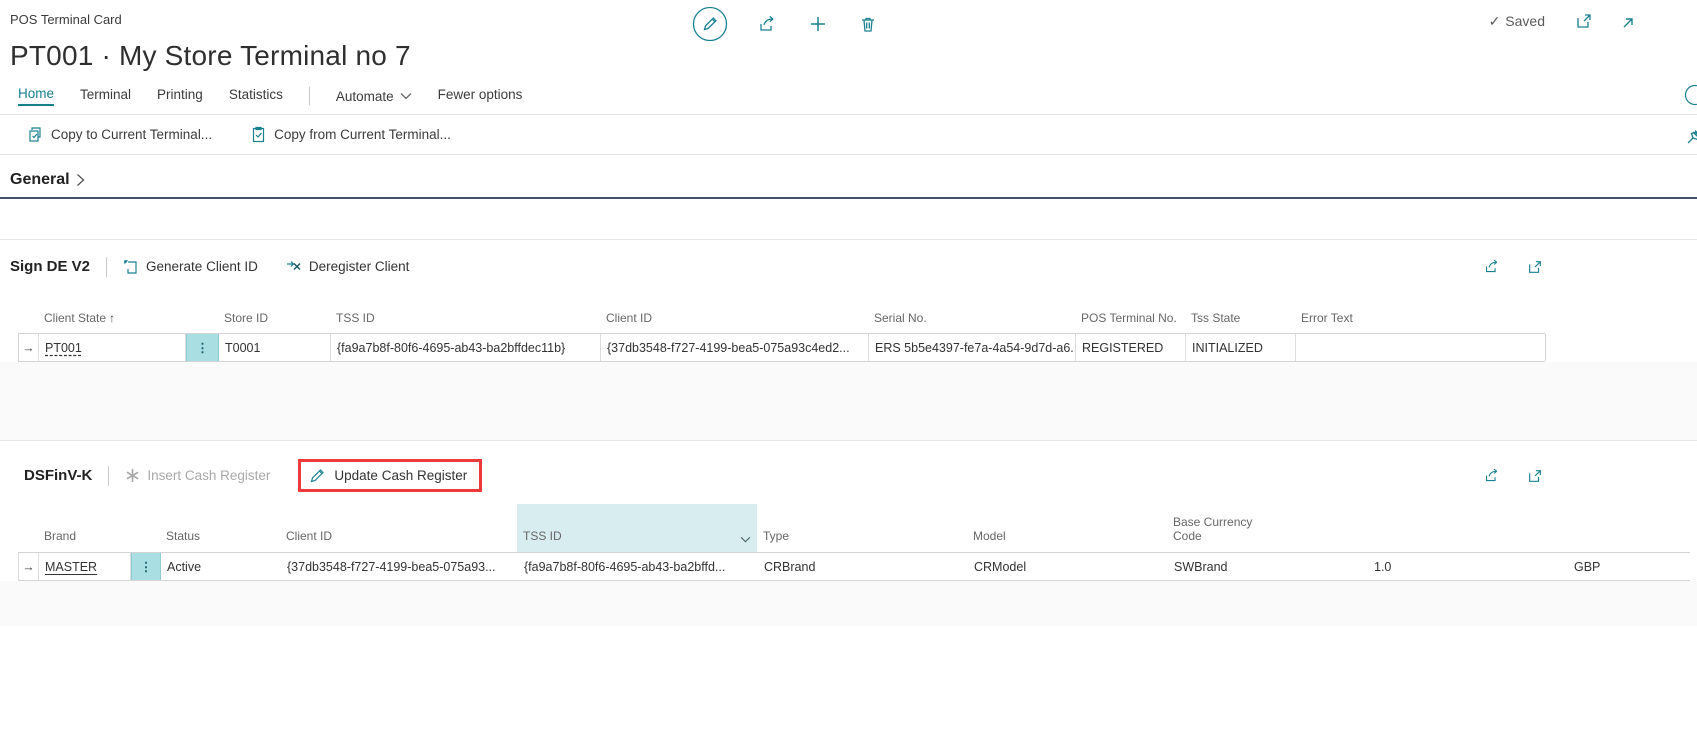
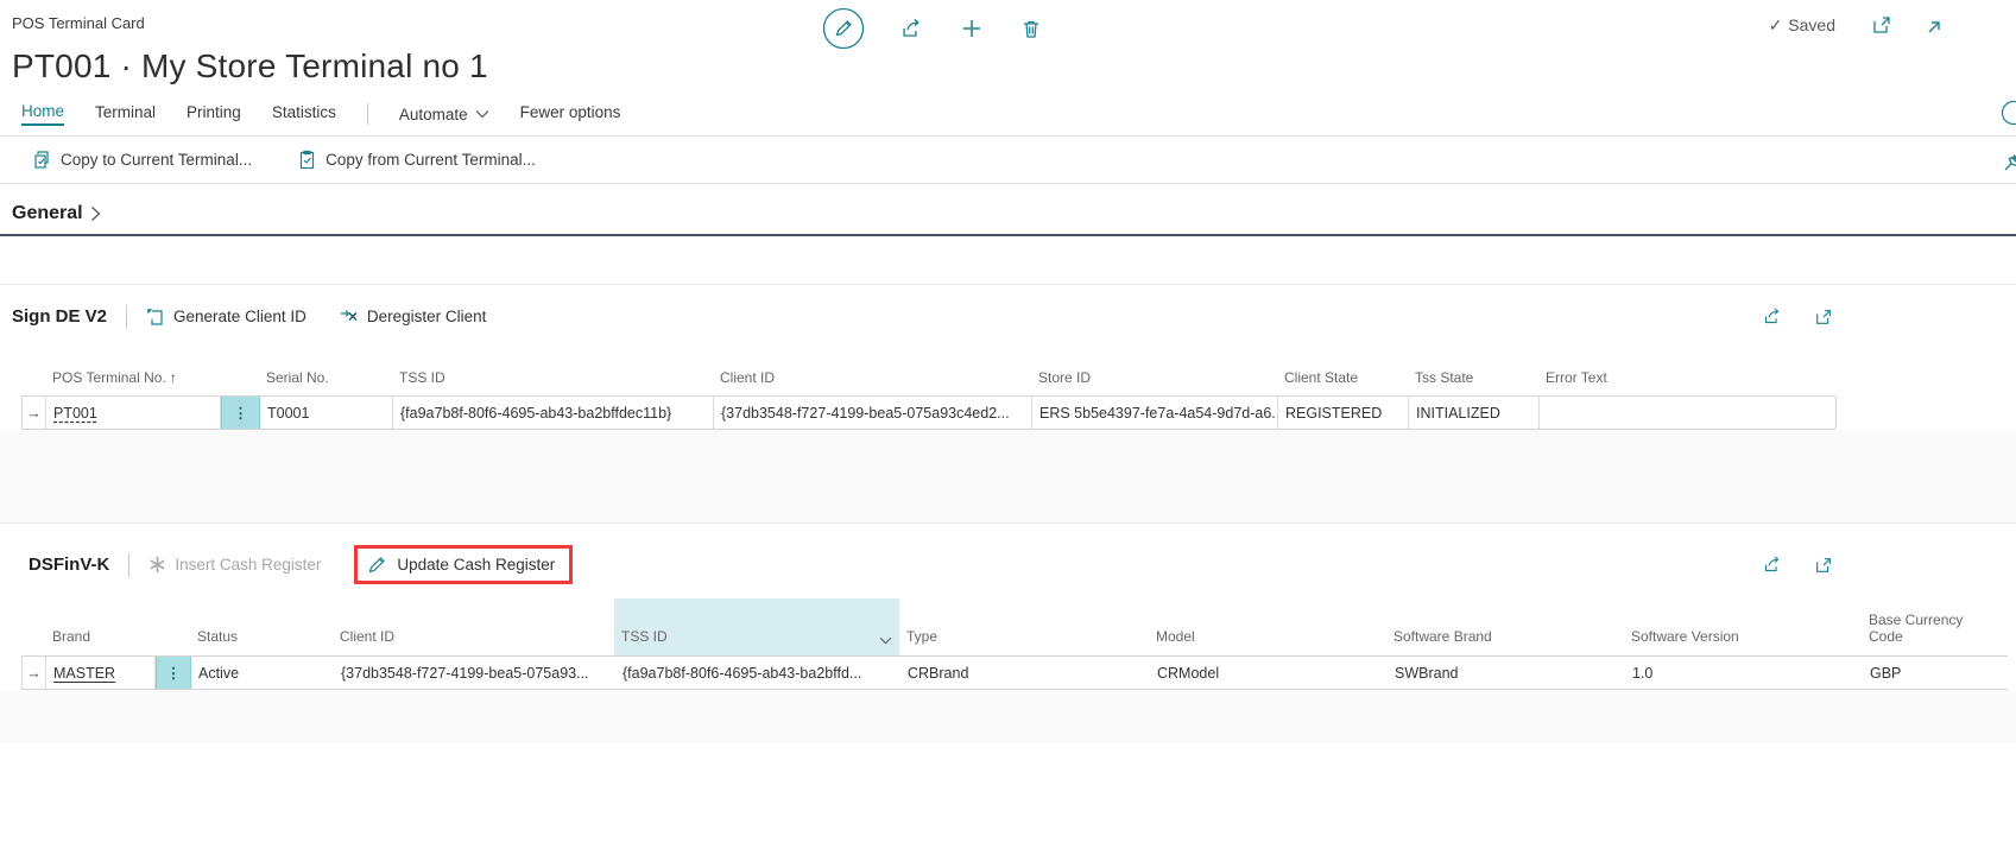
  POS Terminal Card
  ✓
  Saved
- PT001 · My Store Terminal no 7
+ PT001 · My Store Terminal no 1
  Home
  Terminal
  Printing
  Statistics
  Automate
  Fewer options
  Copy to Current Terminal...
  Copy from Current Terminal...
  General
  Sign DE V2
  Generate Client ID
  Deregister Client
- Client State
+ POS Terminal No.
  ↑
- Store ID
+ Serial No.
  TSS ID
  Client ID
- Serial No.
+ Store ID
- POS Terminal No.
+ Client State
  Tss State
  Error Text
  →
  PT001
  ⋮
  T0001
  {fa9a7b8f-80f6-4695-ab43-ba2bffdec11b}
  {37db3548-f727-4199-bea5-075a93c4ed2...
  ERS 5b5e4397-fe7a-4a54-9d7d-a6..
  REGISTERED
  INITIALIZED
  DSFinV-K
  Insert Cash Register
  Update Cash Register
  Brand
  Status
  Client ID
  TSS ID
  Type
  Model
+ Software Brand
+ Software Version
  Base Currency Code
  →
  MASTER
  ⋮
  Active
  {37db3548-f727-4199-bea5-075a93...
  {fa9a7b8f-80f6-4695-ab43-ba2bffd...
  CRBrand
  CRModel
  SWBrand
  1.0
  GBP
